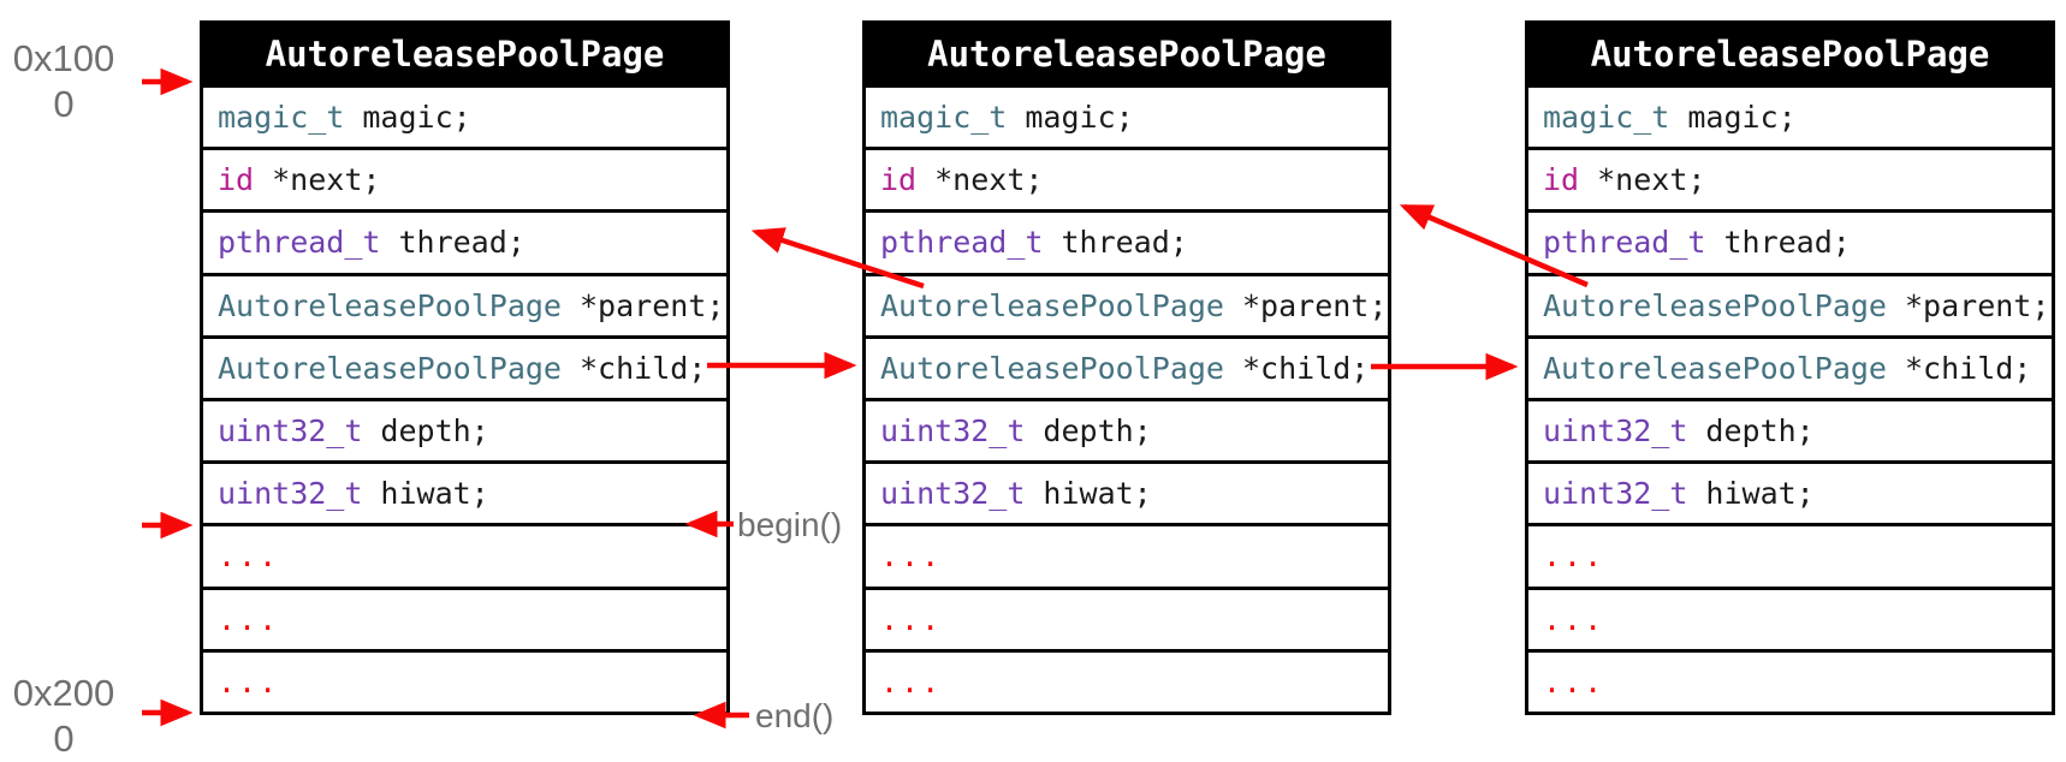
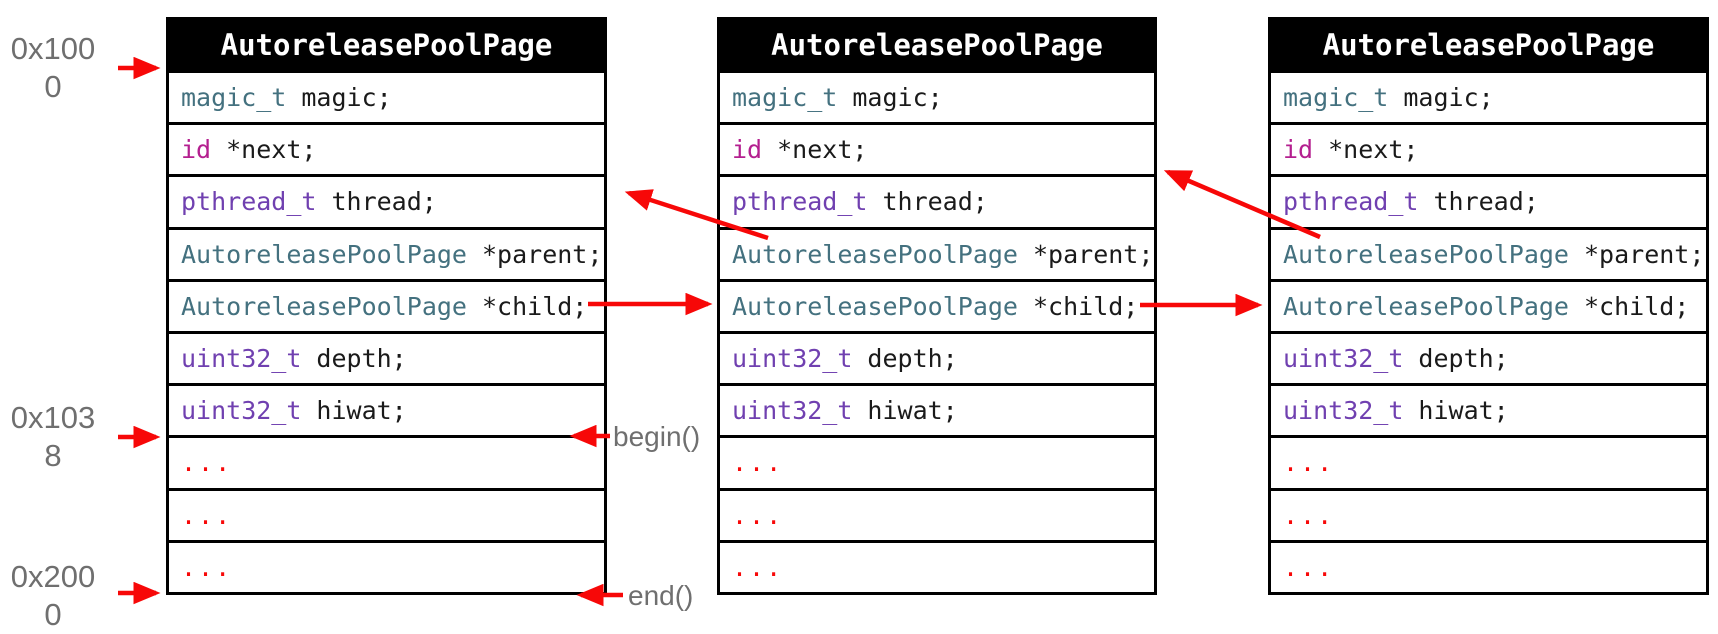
  0x100
  0
+ 0x103
+ 8
  0x200
  0
  AutoreleasePoolPage
  magic_t
  magic;
  id
  *next;
  pthread_t
  thread;
  AutoreleasePoolPage
  *parent;
  AutoreleasePoolPage
  *child;
  uint32_t
  depth;
  uint32_t
  hiwat;
  ...
  ...
  ...
  AutoreleasePoolPage
  magic_t
  magic;
  id
  *next;
  pthread_t
  thread;
  AutoreleasePoolPage
  *parent;
  AutoreleasePoolPage
  *child;
  uint32_t
  depth;
  uint32_t
  hiwat;
  ...
  ...
  ...
  AutoreleasePoolPage
  magic_t
  magic;
  id
  *next;
  pthread_t
  thread;
  AutoreleasePoolPage
  *parent;
  AutoreleasePoolPage
  *child;
  uint32_t
  depth;
  uint32_t
  hiwat;
  ...
  ...
  ...
  begin()
  end()
